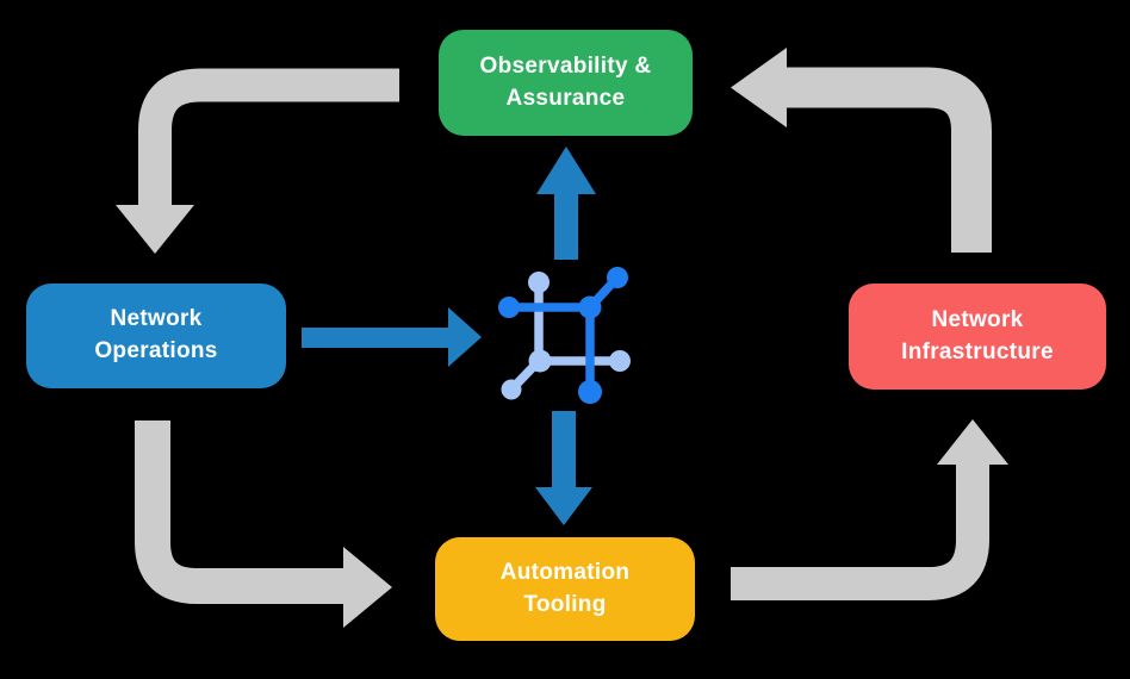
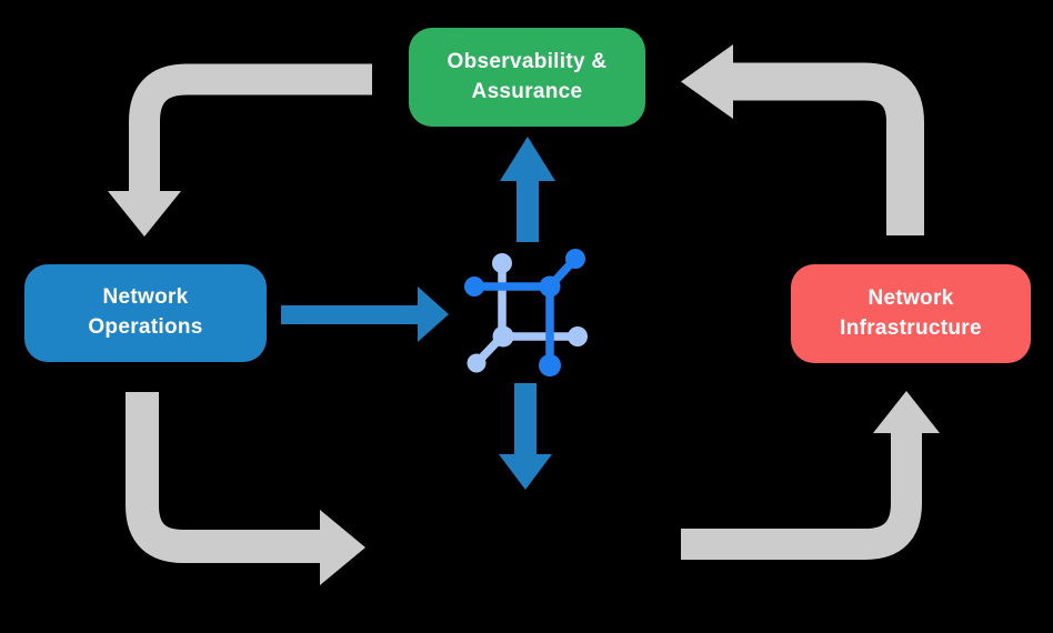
  Observability &
  Assurance
  Network
  Operations
  Network
  Infrastructure
- Automation
- Tooling
